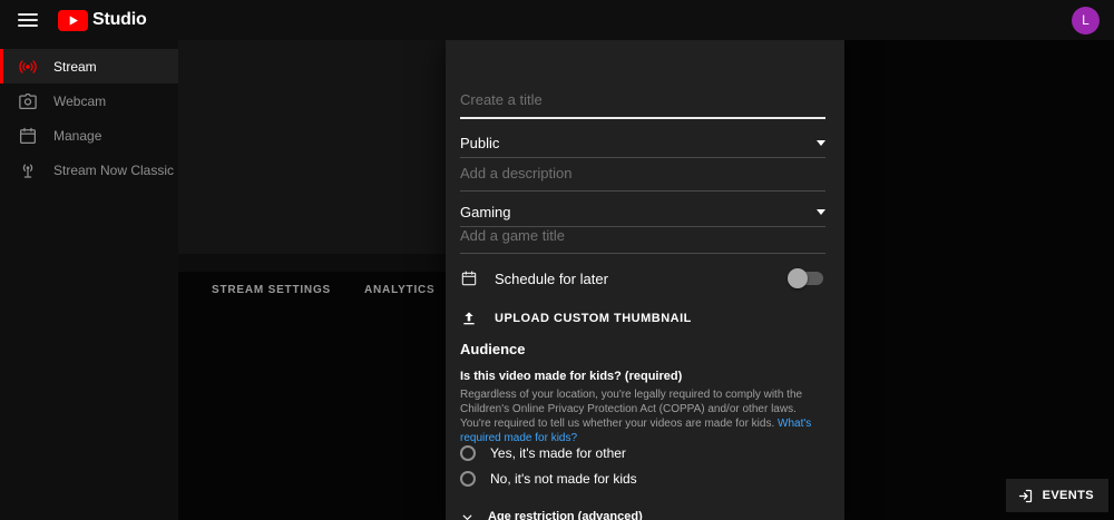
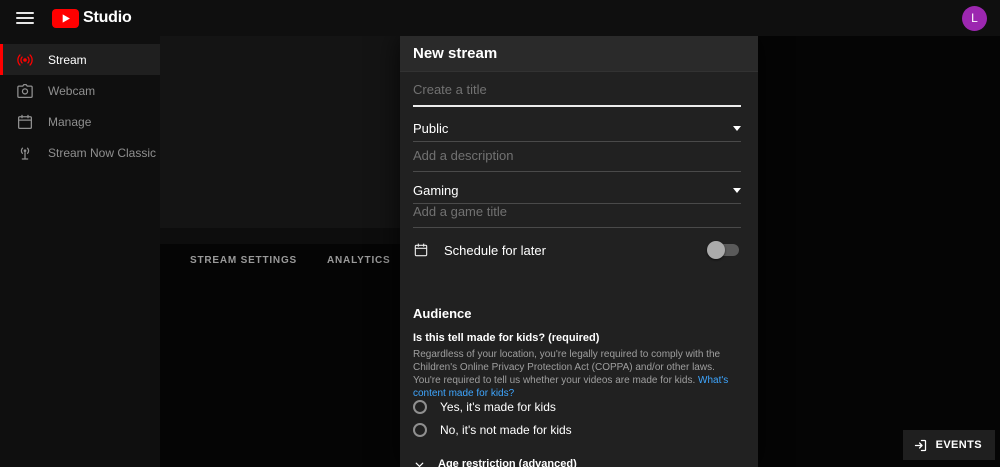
  Studio
  L
  Stream
  Webcam
  Manage
  Stream Now Classic
  STREAM SETTINGS
  ANALYTICS
  EVENTS
+ New stream
  Create a title
  Public
  Add a description
  Gaming
  Add a game title
  Schedule for later
- UPLOAD CUSTOM THUMBNAIL
  Audience
- Is this video made for kids? (required)
+ Is this tell made for kids? (required)
- Regardless of your location, you're legally required to comply with the Children's Online Privacy Protection Act (COPPA) and/or other laws. You're required to tell us whether your videos are made for kids. What's required made for kids?
+ Regardless of your location, you're legally required to comply with the Children's Online Privacy Protection Act (COPPA) and/or other laws. You're required to tell us whether your videos are made for kids. What's content made for kids?
- Yes, it's made for other
+ Yes, it's made for kids
  No, it's not made for kids
  Age restriction (advanced)
